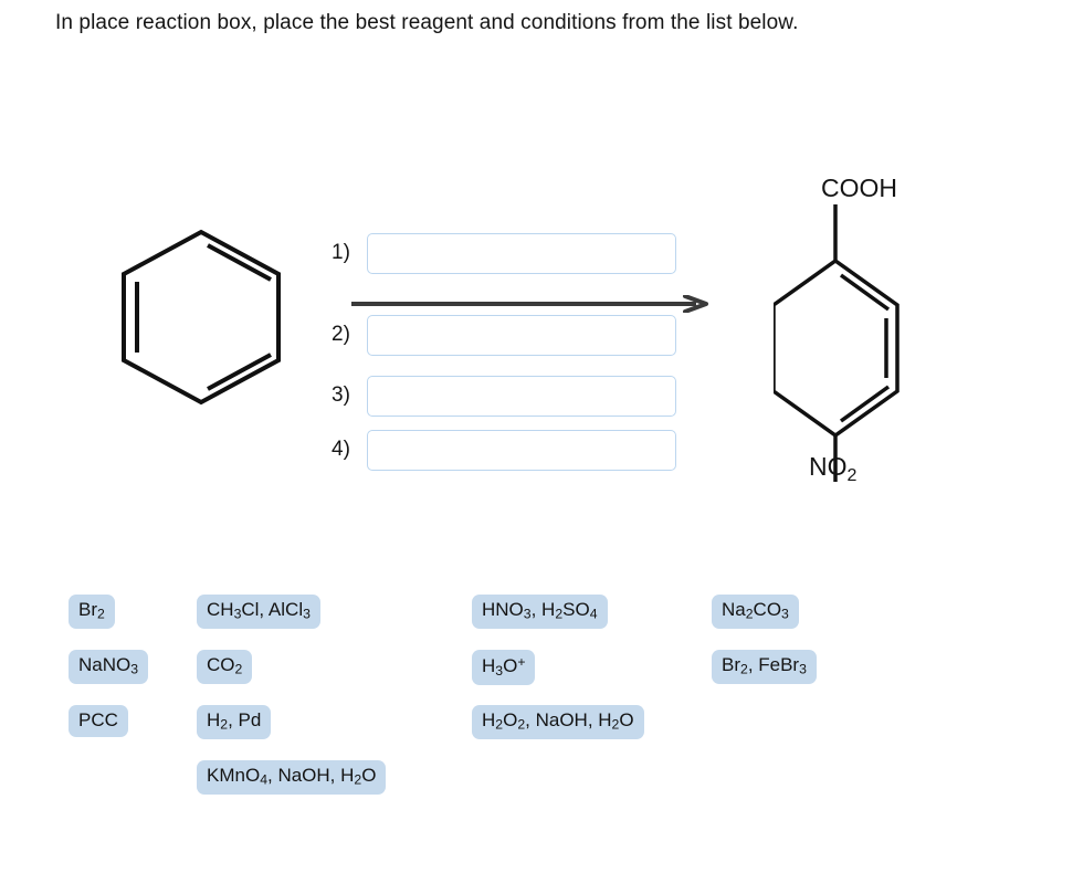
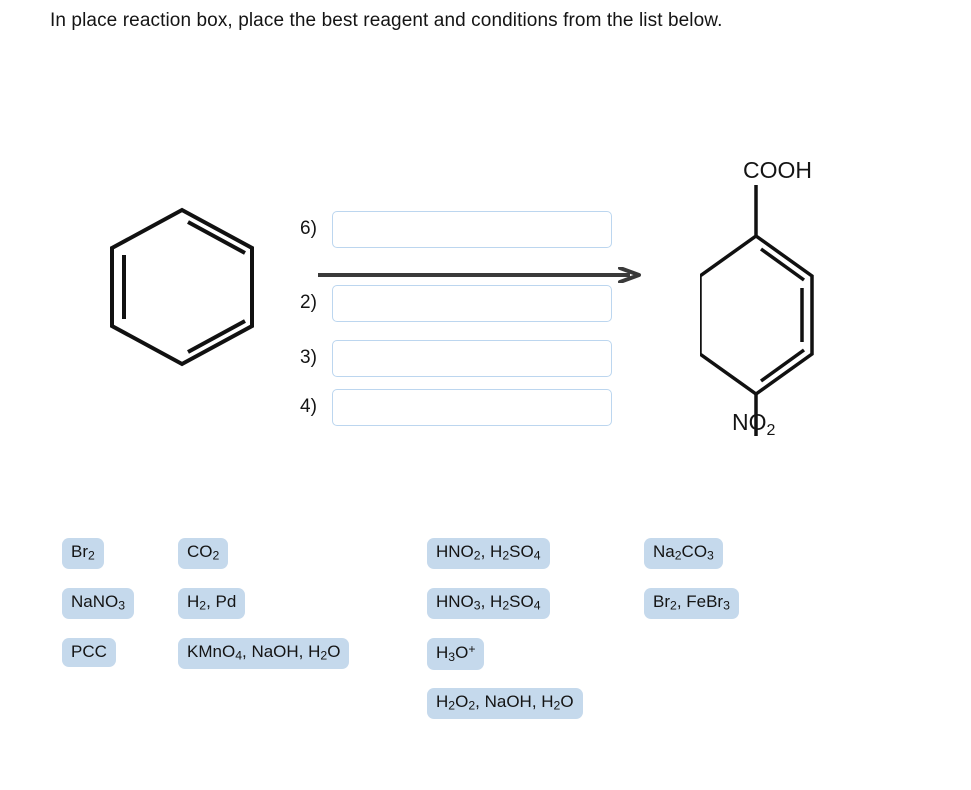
  In place reaction box, place the best reagent and conditions from the list below.
- 1)
+ 6)
  2)
  3)
  4)
  COOH
  NO2
  Br2
  NaNO3
  PCC
- CH3Cl, AlCl3
  CO2
  H2, Pd
  KMnO4, NaOH, H2O
+ HNO2, H2SO4
  HNO3, H2SO4
  H3O+
  H2O2, NaOH, H2O
  Na2CO3
  Br2, FeBr3
